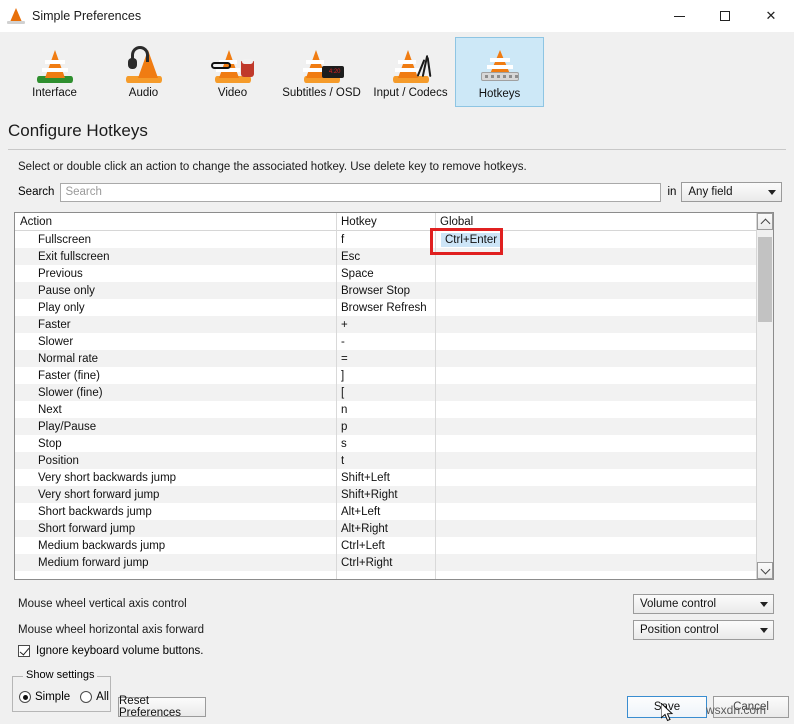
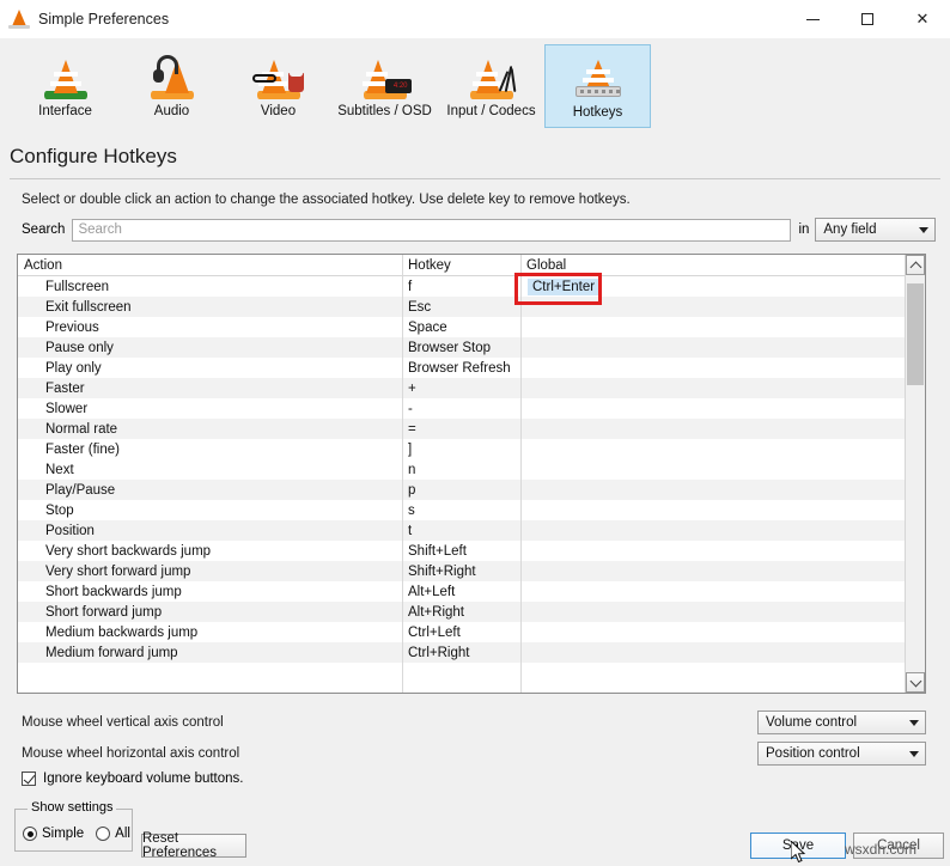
  Simple Preferences
  ✕
  Interface
  Audio
  Video
  Subtitles / OSD
  Input / Codecs
  Hotkeys
  Configure Hotkeys
  Select or double click an action to change the associated hotkey. Use delete key to remove hotkeys.
  Search
  Search
  in
  Any field
  Action
  Hotkey
  Global
  Fullscreen
  f
  Ctrl+Enter
  Exit fullscreen
  Esc
  Previous
  Space
  Pause only
  Browser Stop
  Play only
  Browser Refresh
  Faster
  +
  Slower
  -
  Normal rate
  =
  Faster (fine)
  ]
- Slower (fine)
- [
  Next
  n
  Play/Pause
  p
  Stop
  s
  Position
  t
  Very short backwards jump
  Shift+Left
  Very short forward jump
  Shift+Right
  Short backwards jump
  Alt+Left
  Short forward jump
  Alt+Right
  Medium backwards jump
  Ctrl+Left
  Medium forward jump
  Ctrl+Right
  Mouse wheel vertical axis control
  Volume control
- Mouse wheel horizontal axis forward
+ Mouse wheel horizontal axis control
  Position control
  Ignore keyboard volume buttons.
  Show settings
  Simple
  All
  Reset Preferences
  Sve
  Cancel
  wsxdn.com
